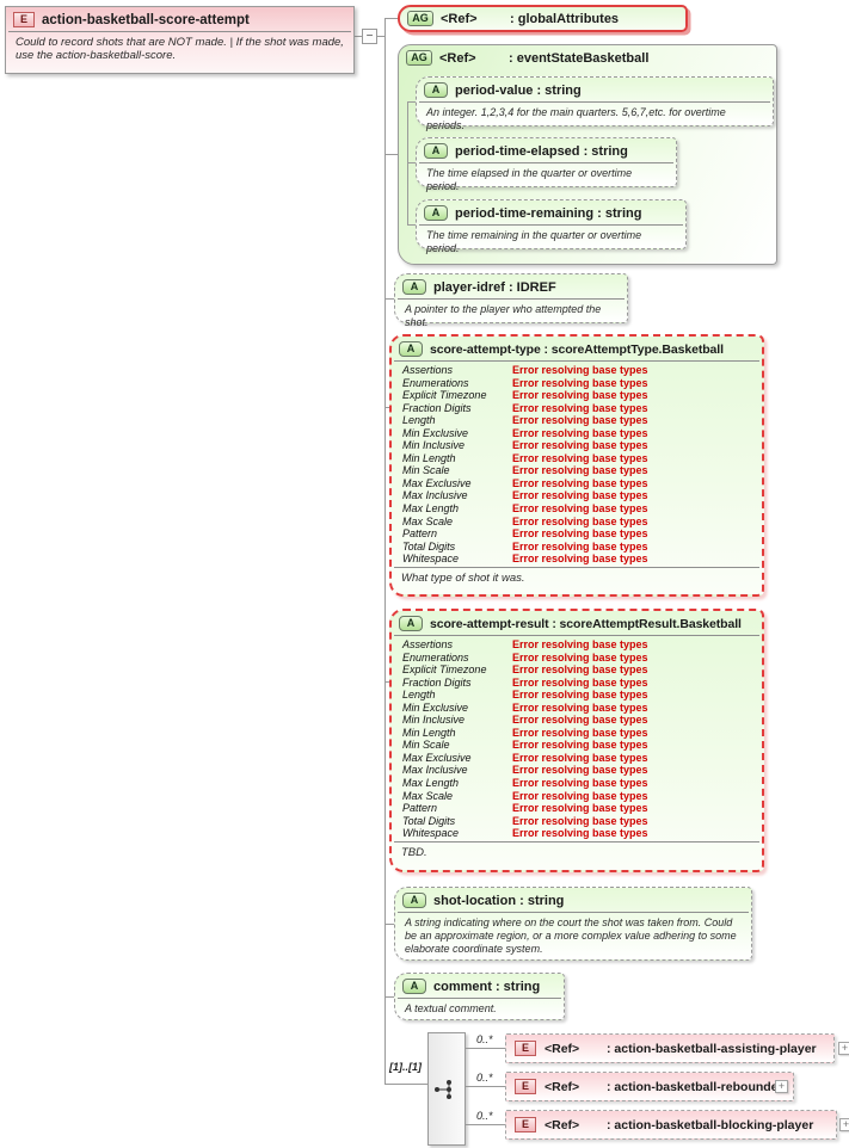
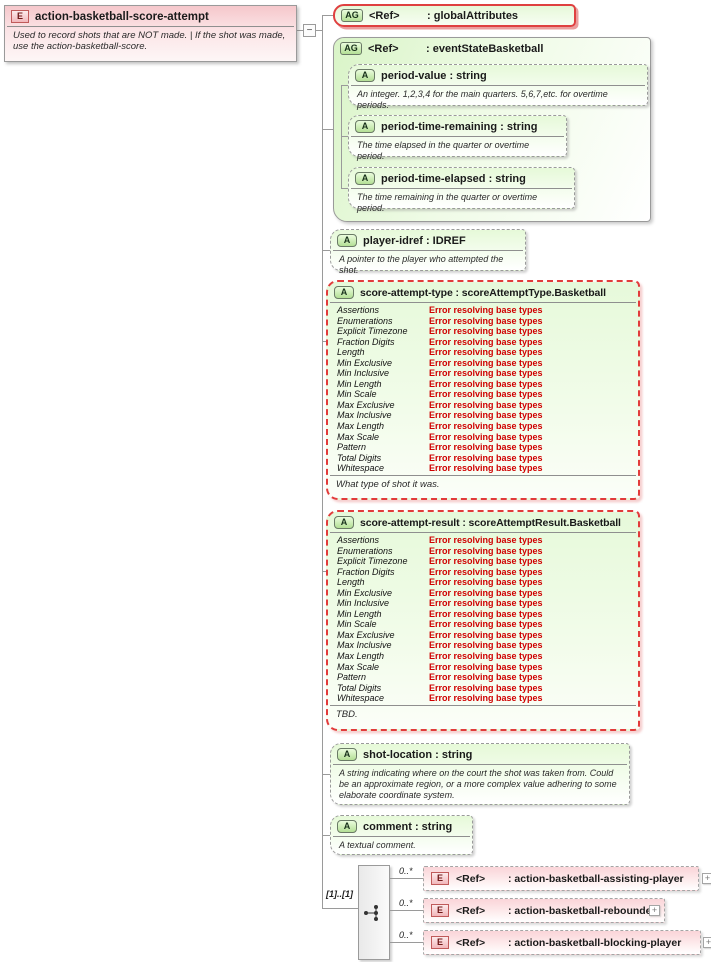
  E
  action-basketball-score-attempt
- Could to record shots that are NOT made. | If the shot was made, use the action-basketball-score.
+ Used to record shots that are NOT made. | If the shot was made, use the action-basketball-score.
  −
  AG
  <Ref>
  : globalAttributes
  AG
  <Ref>
  : eventStateBasketball
  A
  period-value : string
  An integer. 1,2,3,4 for the main quarters. 5,6,7,etc. for overtime periods.
  A
- period-time-elapsed : string
+ period-time-remaining : string
  The time elapsed in the quarter or overtime period.
  A
- period-time-remaining : string
+ period-time-elapsed : string
  The time remaining in the quarter or overtime period.
  A
  player-idref : IDREF
  A pointer to the player who attempted the shot.
  A
  score-attempt-type : scoreAttemptType.Basketball
  Assertions
  Error resolving base types
  Enumerations
  Error resolving base types
  Explicit Timezone
  Error resolving base types
  Fraction Digits
  Error resolving base types
  Length
  Error resolving base types
  Min Exclusive
  Error resolving base types
  Min Inclusive
  Error resolving base types
  Min Length
  Error resolving base types
  Min Scale
  Error resolving base types
  Max Exclusive
  Error resolving base types
  Max Inclusive
  Error resolving base types
  Max Length
  Error resolving base types
  Max Scale
  Error resolving base types
  Pattern
  Error resolving base types
  Total Digits
  Error resolving base types
  Whitespace
  Error resolving base types
  What type of shot it was.
  A
  score-attempt-result : scoreAttemptResult.Basketball
  Assertions
  Error resolving base types
  Enumerations
  Error resolving base types
  Explicit Timezone
  Error resolving base types
  Fraction Digits
  Error resolving base types
  Length
  Error resolving base types
  Min Exclusive
  Error resolving base types
  Min Inclusive
  Error resolving base types
  Min Length
  Error resolving base types
  Min Scale
  Error resolving base types
  Max Exclusive
  Error resolving base types
  Max Inclusive
  Error resolving base types
  Max Length
  Error resolving base types
  Max Scale
  Error resolving base types
  Pattern
  Error resolving base types
  Total Digits
  Error resolving base types
  Whitespace
  Error resolving base types
  TBD.
  A
  shot-location : string
  A string indicating where on the court the shot was taken from. Could be an approximate region, or a more complex value adhering to some elaborate coordinate system.
  A
  comment : string
  A textual comment.
  [1]..[1]
  0..*
  0..*
  0..*
  E
  <Ref>
  : action-basketball-assisting-player
  +
  E
  <Ref>
  : action-basketball-rebound
  +
  E
  <Ref>
  : action-basketball-blocking-player
  +
